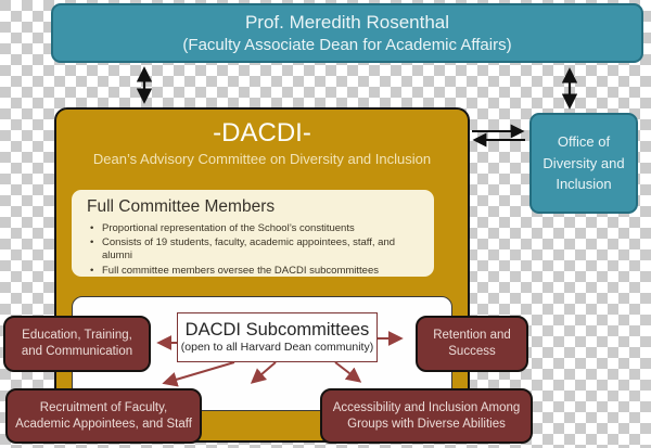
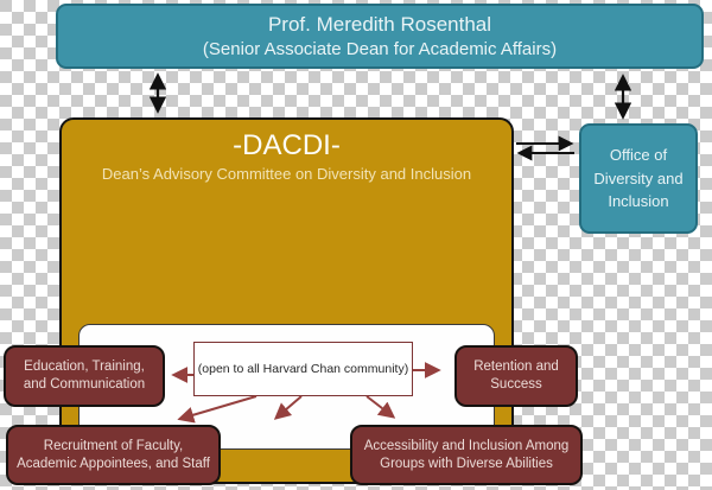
  -DACDI-
  Dean’s Advisory Committee on Diversity and Inclusion
- Full Committee Members
- Proportional representation of the School’s constituents
- Consists of 19 students, faculty, academic appointees, staff, and alumni
- Full committee members oversee the DACDI subcommittees
- DACDI Subcommittees
- (open to all Harvard Dean community)
+ (open to all Harvard Chan community)
  Education, Training,
  and Communication
  Retention and
  Success
  Recruitment of Faculty,
  Academic Appointees, and Staff
  Accessibility and Inclusion Among
  Groups with Diverse Abilities
  Prof. Meredith Rosenthal
- (Faculty Associate Dean for Academic Affairs)
+ (Senior Associate Dean for Academic Affairs)
  Office of
  Diversity and
  Inclusion
